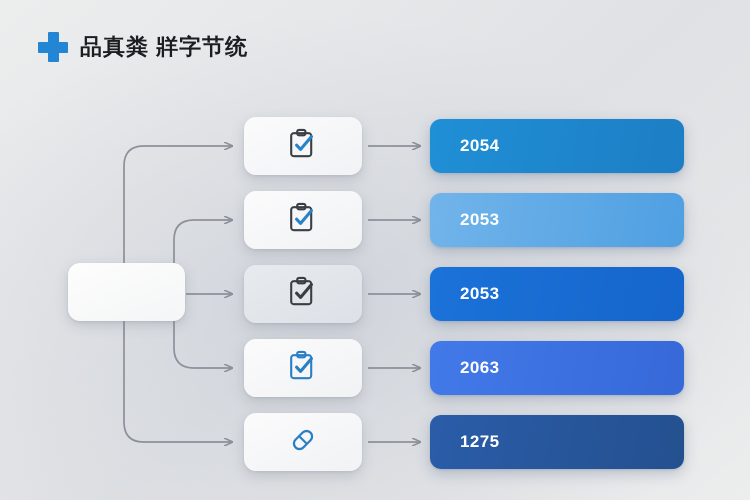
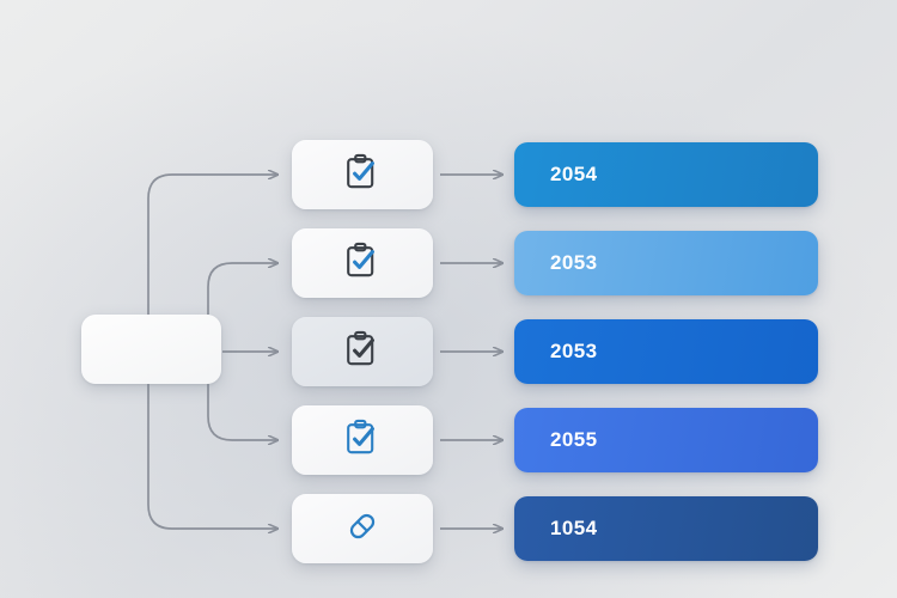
- 品真粪 牂字节统
  2054
  2053
  2053
- 2063
+ 2055
- 1275
+ 1054
